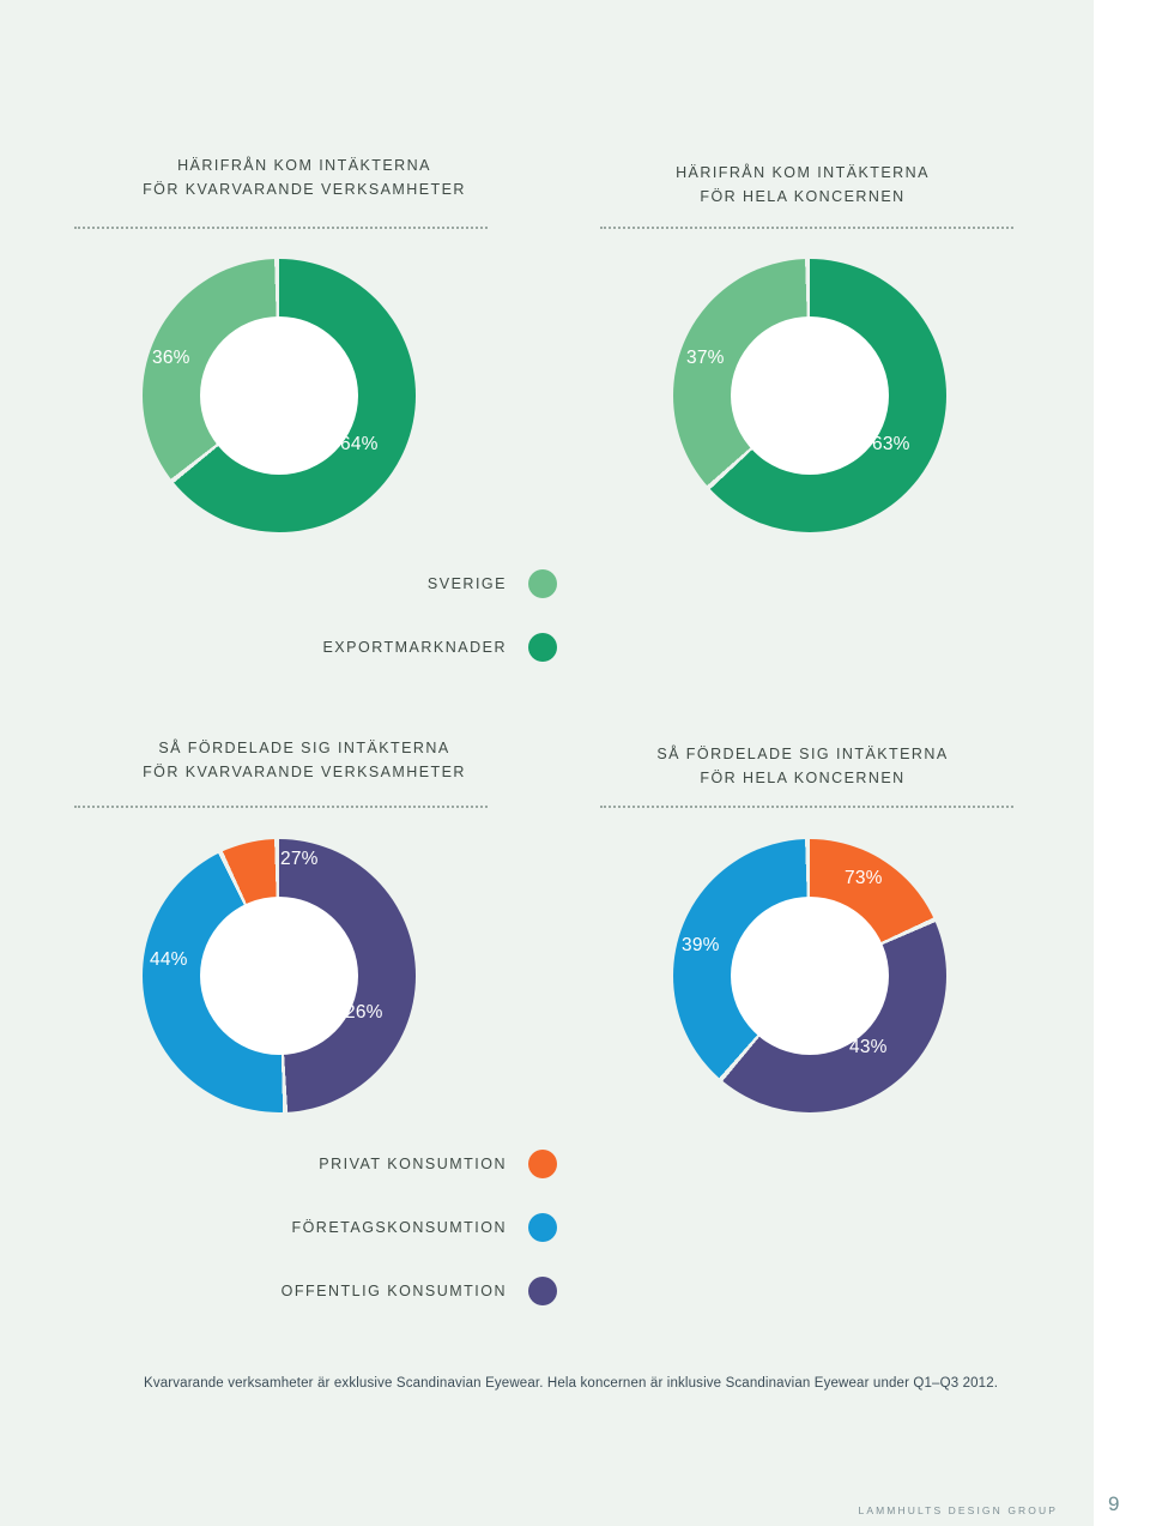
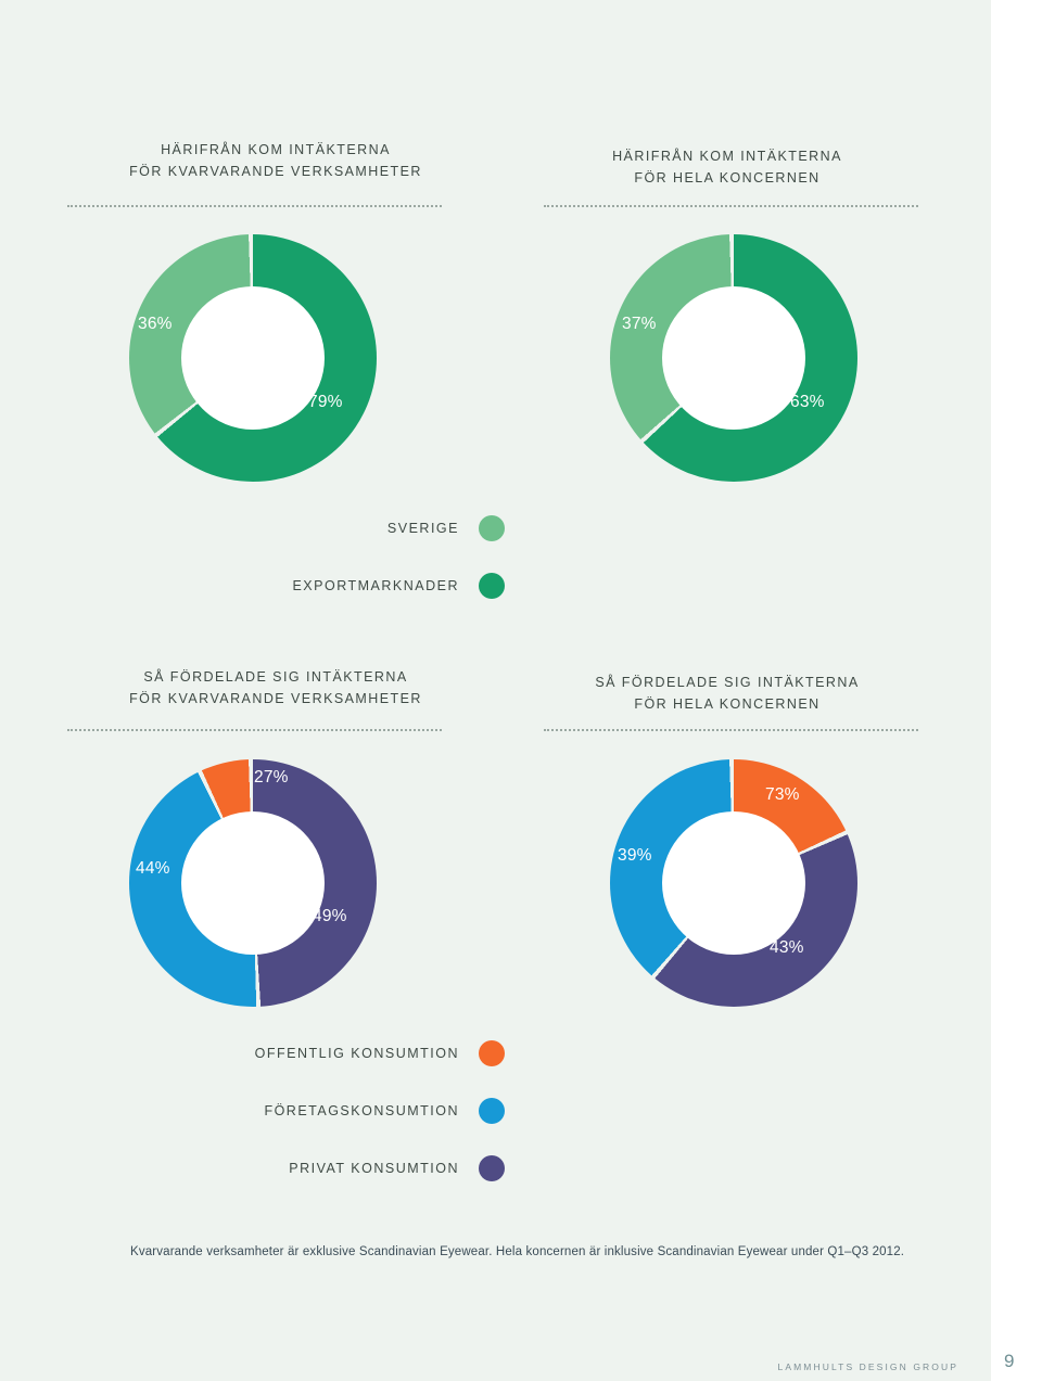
  HÄRIFRÅN KOM INTÄKTERNA
  FÖR KVARVARANDE VERKSAMHETER
  HÄRIFRÅN KOM INTÄKTERNA
  FÖR HELA KONCERNEN
  36%
- 64%
+ 79%
  37%
  63%
  SVERIGE
  EXPORTMARKNADER
  SÅ FÖRDELADE SIG INTÄKTERNA
  FÖR KVARVARANDE VERKSAMHETER
  SÅ FÖRDELADE SIG INTÄKTERNA
  FÖR HELA KONCERNEN
  27%
  44%
- 26%
+ 49%
  73%
  39%
  43%
- PRIVAT KONSUMTION
+ OFFENTLIG KONSUMTION
  FÖRETAGSKONSUMTION
- OFFENTLIG KONSUMTION
+ PRIVAT KONSUMTION
  Kvarvarande verksamheter är exklusive Scandinavian Eyewear. Hela koncernen är inklusive Scandinavian Eyewear under Q1–Q3 2012.
  LAMMHULTS DESIGN GROUP
  9
